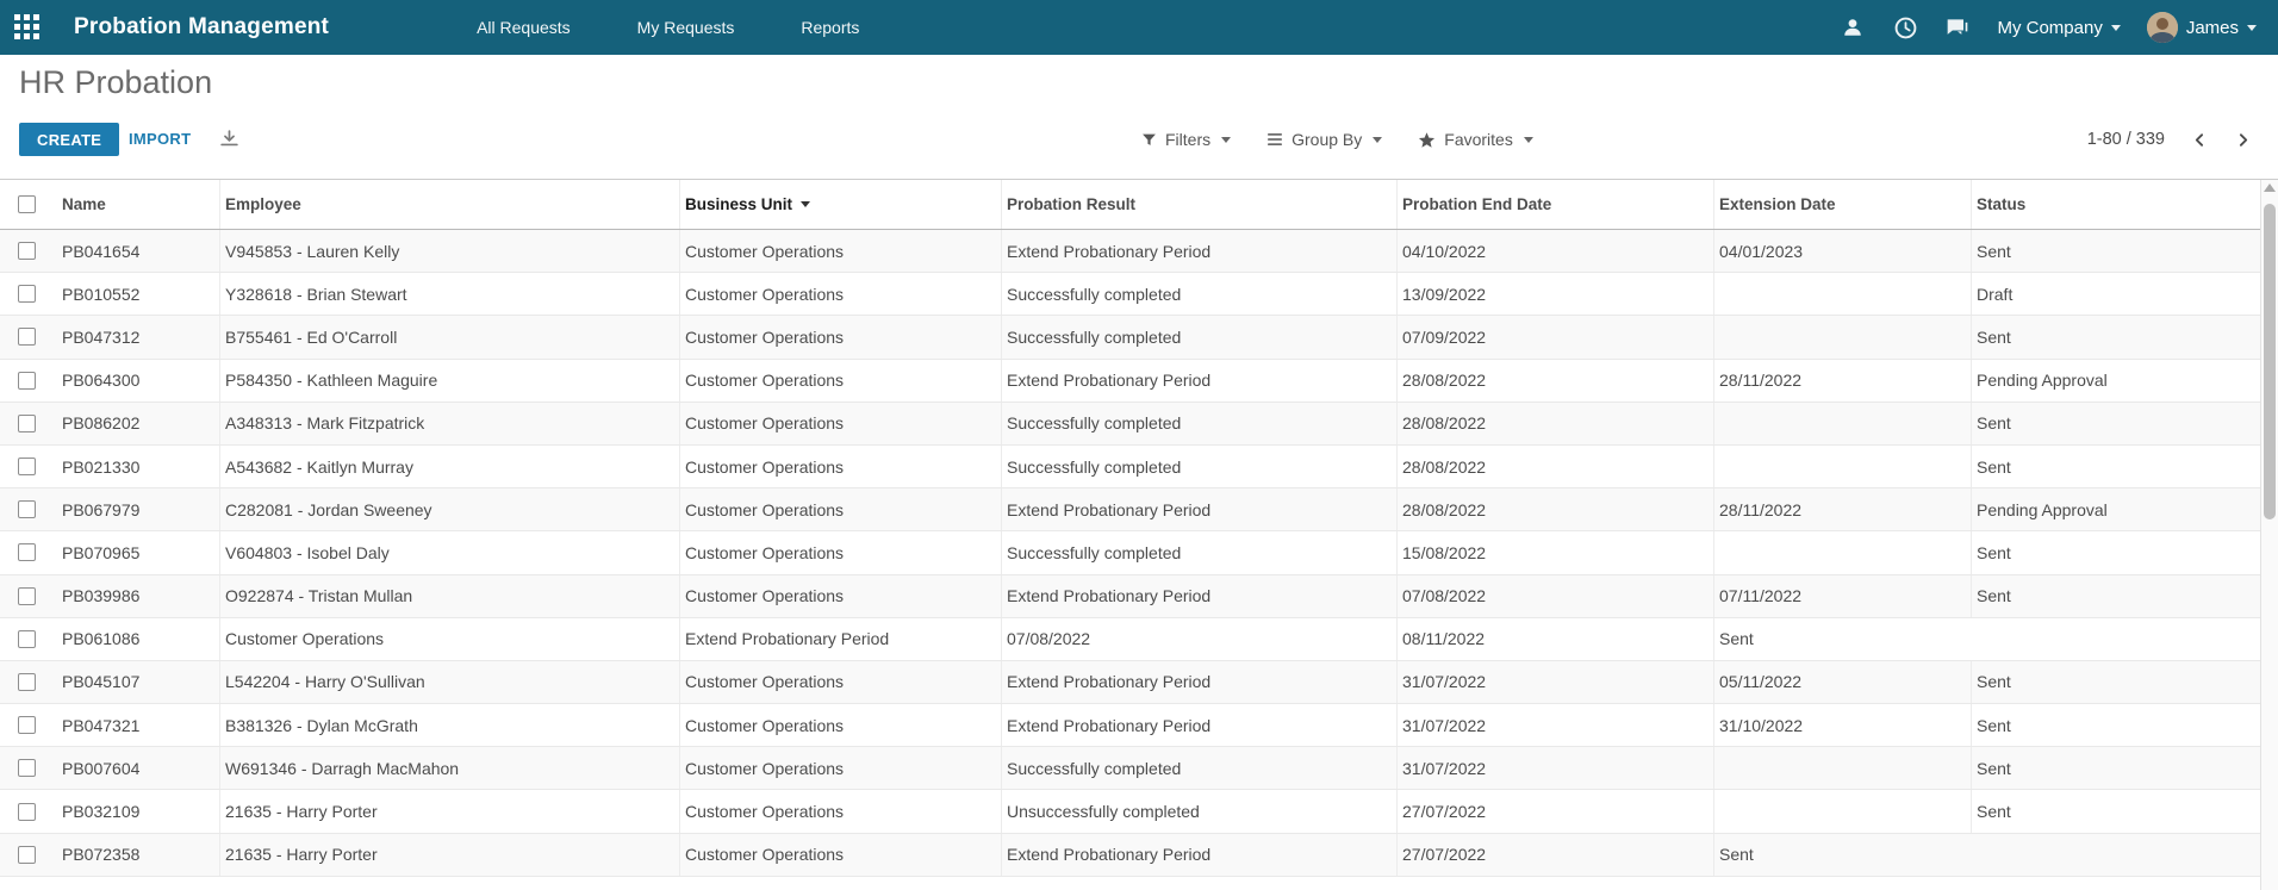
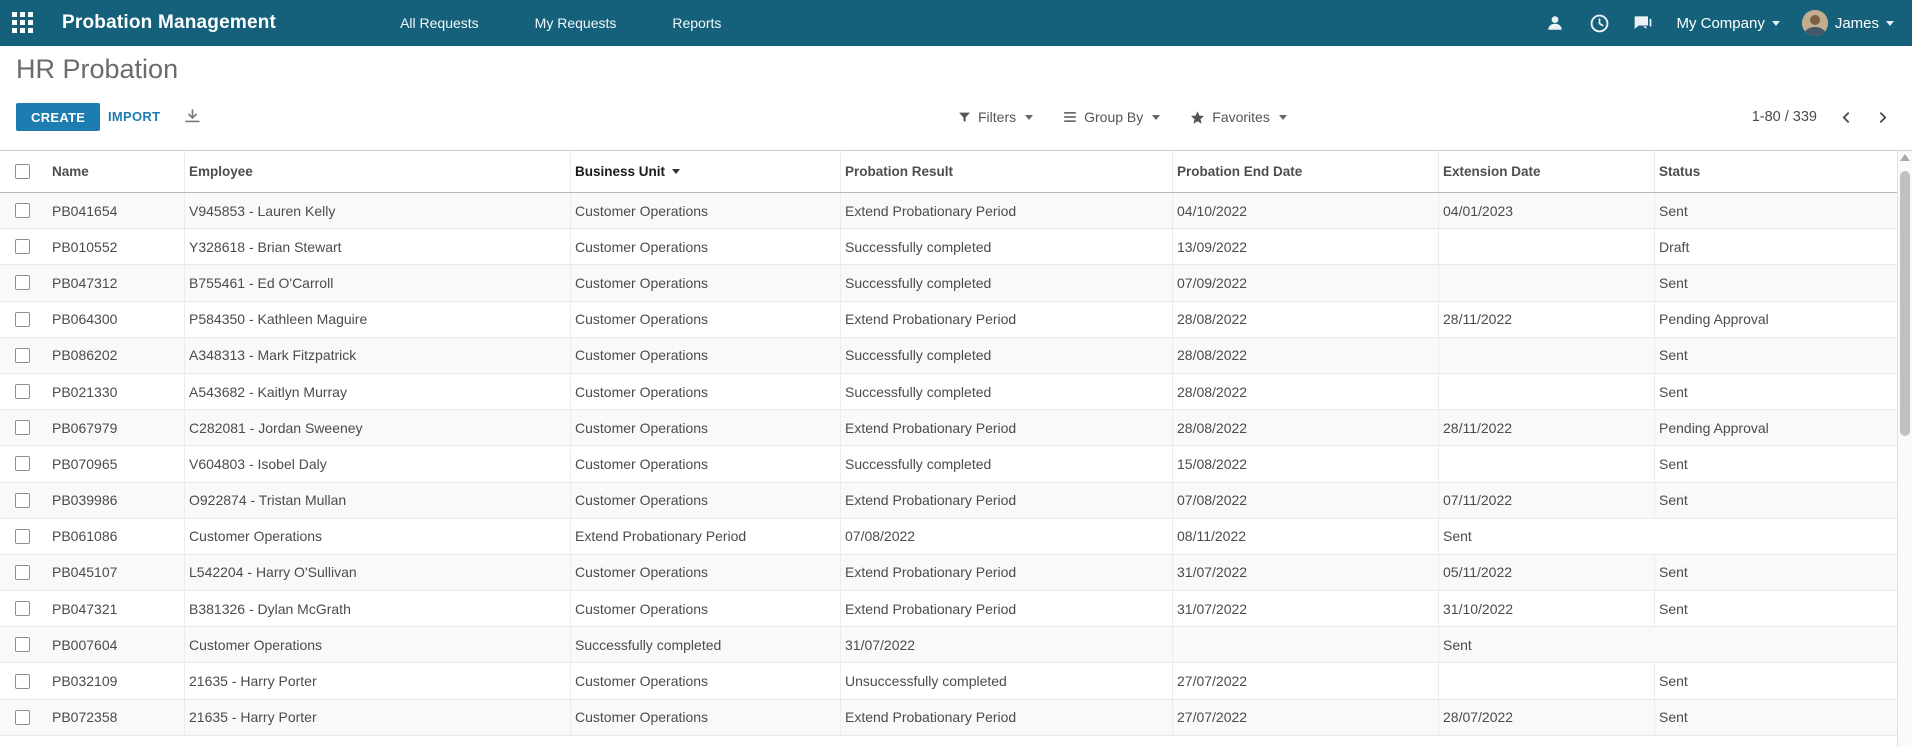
  Probation Management
  All Requests
  My Requests
  Reports
  My Company
  James
  HR Probation
  CREATE
  IMPORT
  Filters
  Group By
  Favorites
  1-80 / 339
  Name
  Employee
  Business Unit
  Probation Result
  Probation End Date
  Extension Date
  Status
  PB041654
  V945853 - Lauren Kelly
  Customer Operations
  Extend Probationary Period
  04/10/2022
  04/01/2023
  Sent
  PB010552
  Y328618 - Brian Stewart
  Customer Operations
  Successfully completed
  13/09/2022
  Draft
  PB047312
  B755461 - Ed O'Carroll
  Customer Operations
  Successfully completed
  07/09/2022
  Sent
  PB064300
  P584350 - Kathleen Maguire
  Customer Operations
  Extend Probationary Period
  28/08/2022
  28/11/2022
  Pending Approval
  PB086202
  A348313 - Mark Fitzpatrick
  Customer Operations
  Successfully completed
  28/08/2022
  Sent
  PB021330
  A543682 - Kaitlyn Murray
  Customer Operations
  Successfully completed
  28/08/2022
  Sent
  PB067979
  C282081 - Jordan Sweeney
  Customer Operations
  Extend Probationary Period
  28/08/2022
  28/11/2022
  Pending Approval
  PB070965
  V604803 - Isobel Daly
  Customer Operations
  Successfully completed
  15/08/2022
  Sent
  PB039986
  O922874 - Tristan Mullan
  Customer Operations
  Extend Probationary Period
  07/08/2022
  07/11/2022
  Sent
  PB061086
  Customer Operations
  Extend Probationary Period
  07/08/2022
  08/11/2022
  Sent
  PB045107
  L542204 - Harry O'Sullivan
  Customer Operations
  Extend Probationary Period
  31/07/2022
  05/11/2022
  Sent
  PB047321
  B381326 - Dylan McGrath
  Customer Operations
  Extend Probationary Period
  31/07/2022
  31/10/2022
  Sent
  PB007604
- W691346 - Darragh MacMahon
  Customer Operations
  Successfully completed
  31/07/2022
  Sent
  PB032109
  21635 - Harry Porter
  Customer Operations
  Unsuccessfully completed
  27/07/2022
  Sent
  PB072358
  21635 - Harry Porter
  Customer Operations
  Extend Probationary Period
  27/07/2022
+ 28/07/2022
  Sent
